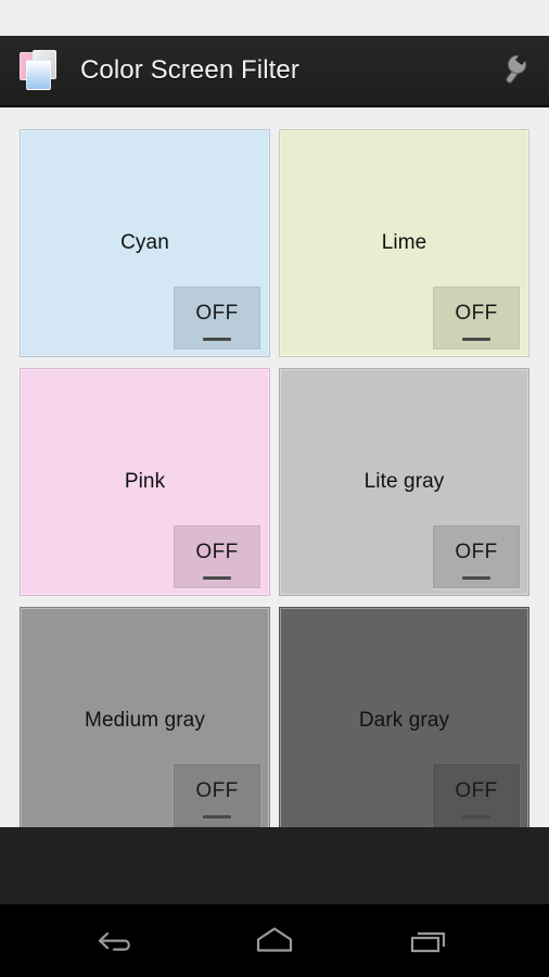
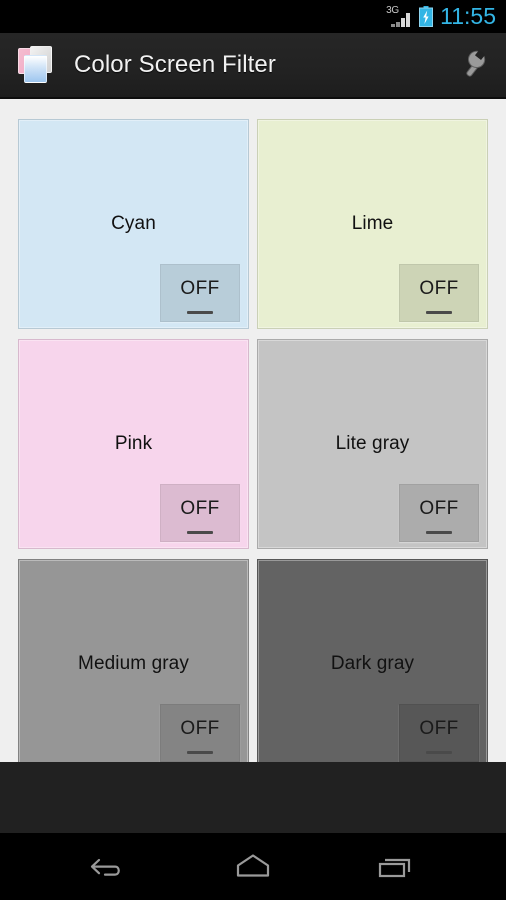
+ 3G
+ 11:55
  Color Screen Filter
  Cyan
  OFF
  Lime
  OFF
  Pink
  OFF
  Lite gray
  OFF
  Medium gray
  OFF
  Dark gray
  OFF
